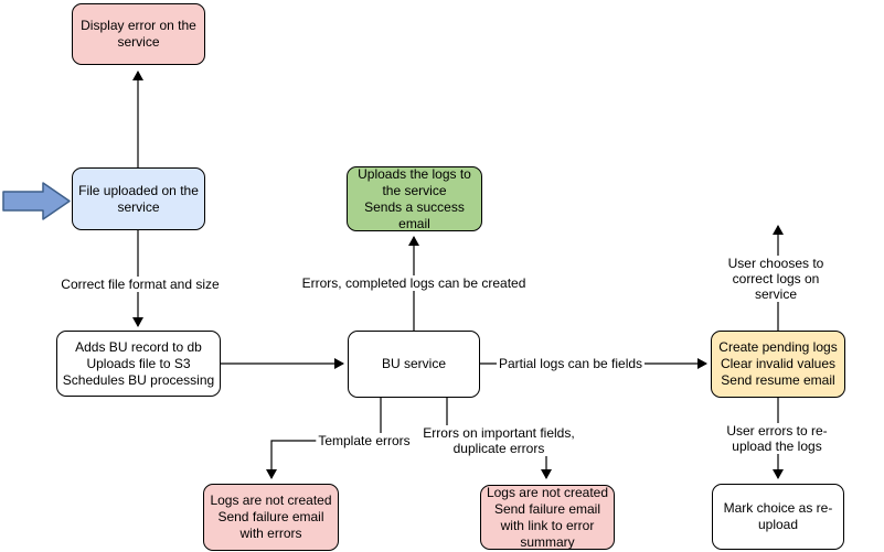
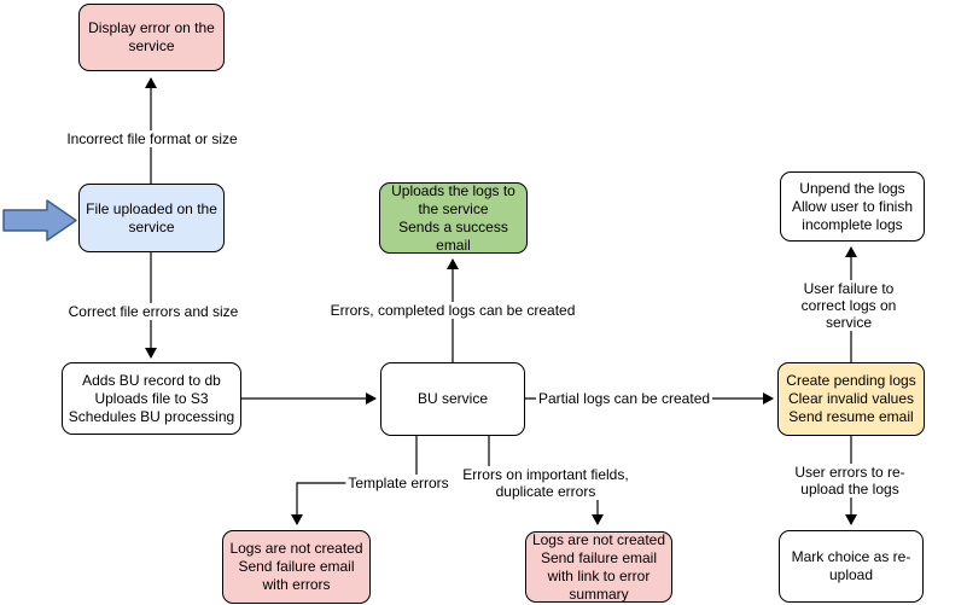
  Display error on the
  service
  File uploaded on the
  service
  Adds BU record to db
  Uploads file to S3
  Schedules BU processing
  Uploads the logs to
  the service
  Sends a success
  email
  BU service
  Create pending logs
  Clear invalid values
  Send resume email
+ Unpend the logs
+ Allow user to finish
+ incomplete logs
  Mark choice as re-
  upload
  Logs are not created
  Send failure email
  with errors
  Logs are not created
  Send failure email
  with link to error
  summary
+ Incorrect file format or size
- Correct file format and size
+ Correct file errors and size
  Errors, completed logs can be created
- Partial logs can be fields
+ Partial logs can be created
  Template errors
  Errors on important fields,
  duplicate errors
- User chooses to correct logs on service
+ User failure to correct logs on service
  User errors to re-upload the logs
